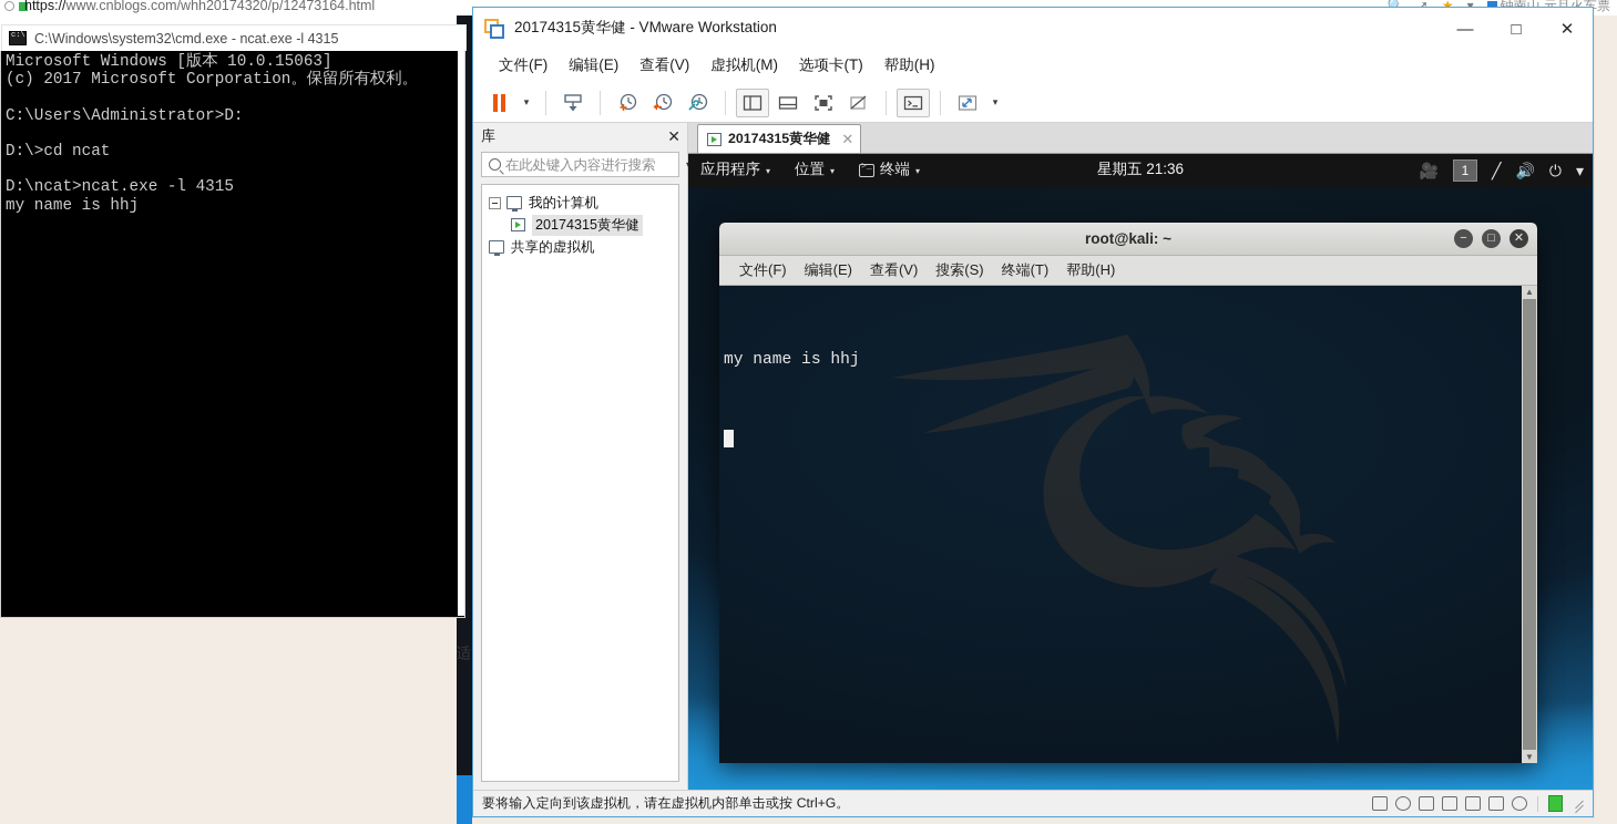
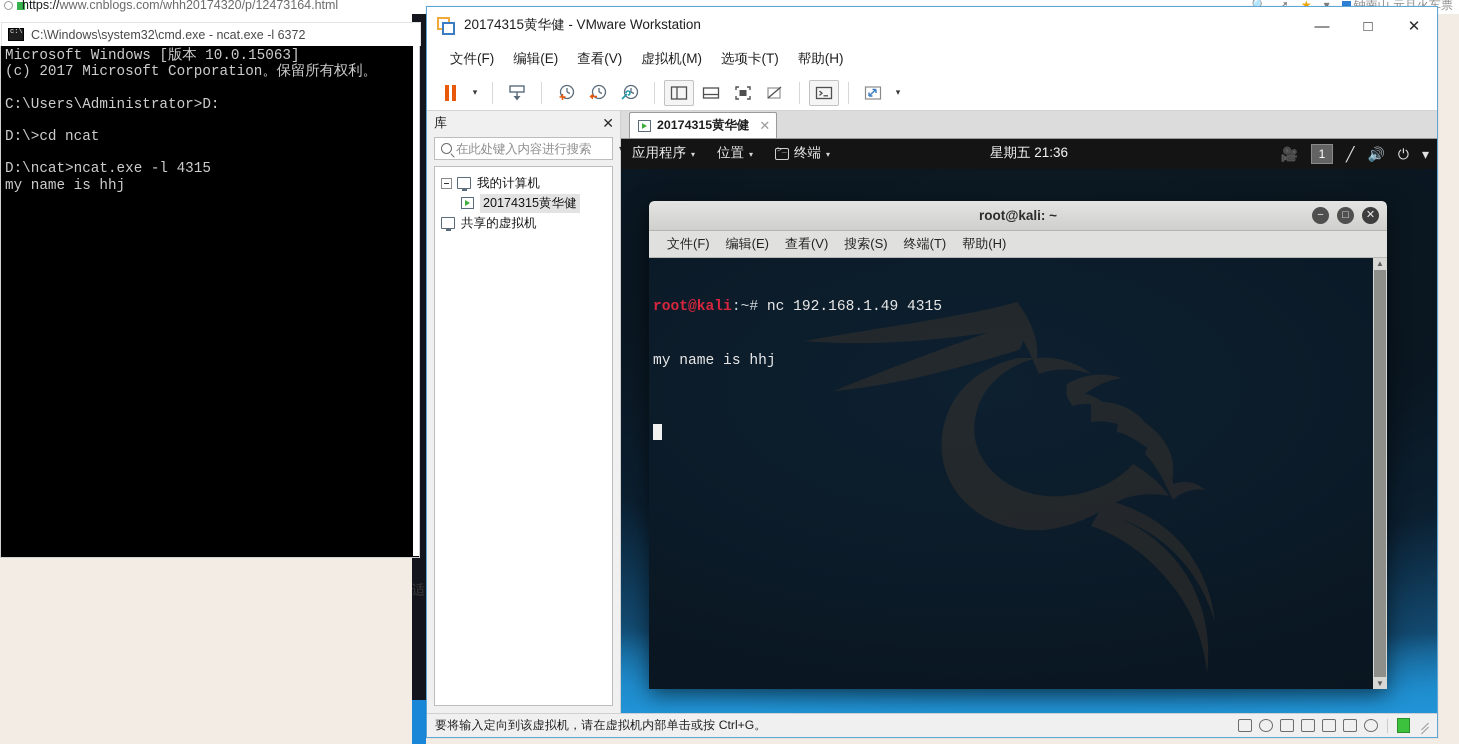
  https://www.cnblogs.com/whh20174320/p/12473164.html
  🔍
  ➚
  ★
  ▾
  钟南山 元旦火车票
  适
- C:\Windows\system32\cmd.exe - ncat.exe -l 4315
+ C:\Windows\system32\cmd.exe - ncat.exe -l 6372
  Microsoft Windows [版本 10.0.15063]
  (c) 2017 Microsoft Corporation。保留所有权利。
  C:\Users\Administrator>D:
  D:\>cd ncat
  D:\ncat>ncat.exe -l 4315
  my name is hhj
  20174315黄华健 - VMware Workstation
  —
  □
  ✕
  文件(F)
  编辑(E)
  查看(V)
  虚拟机(M)
  选项卡(T)
  帮助(H)
  ▾
  ▾
  库
  ✕
  在此处键入内容进行搜索
  我的计算机
  20174315黄华健
  共享的虚拟机
  20174315黄华健
  ✕
  应用程序
  ▾
  位置
  ▾
  终端
  ▾
  星期五 21:36
  🎥
  1
  ╱
  🔊
  ⏻
  ▾
  root@kali: ~
  −
  □
  ✕
  文件(F)
  编辑(E)
  查看(V)
  搜索(S)
  终端(T)
  帮助(H)
+ root@kali:~# nc 192.168.1.49 4315
  my name is hhj
  ▲
  ▼
  要将输入定向到该虚拟机，请在虚拟机内部单击或按 Ctrl+G。
